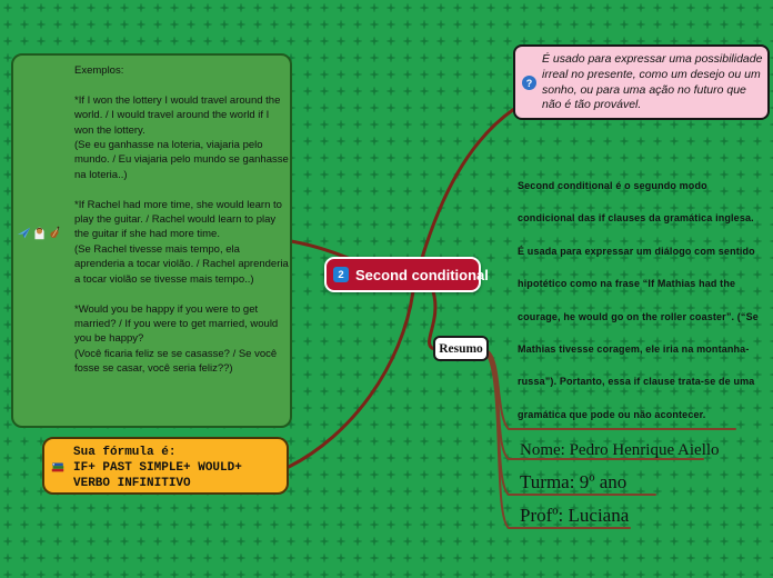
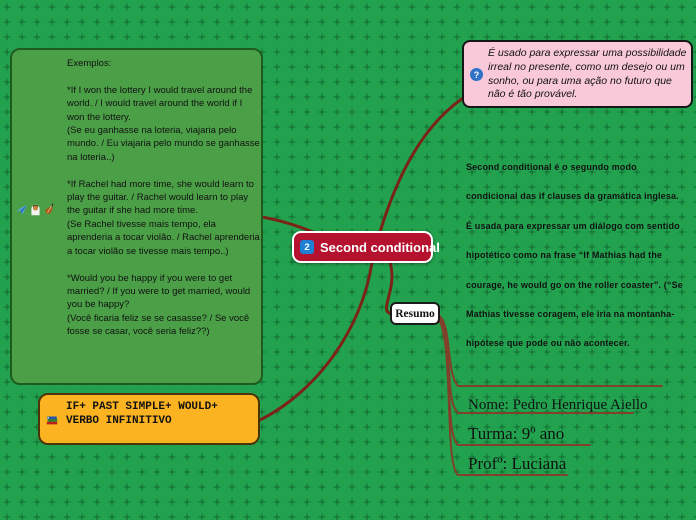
  Exemplos:
  *If I won the lottery I would travel around the world. / I would travel around the world if I won the lottery.
  (Se eu ganhasse na loteria, viajaria pelo mundo. / Eu viajaria pelo mundo se ganhasse na loteria..)
  *If Rachel had more time, she would learn to play the guitar. / Rachel would learn to play the guitar if she had more time.
  (Se Rachel tivesse mais tempo, ela aprenderia a tocar violão. / Rachel aprenderia a tocar violão se tivesse mais tempo..)
  *Would you be happy if you were to get married? / If you were to get married, would you be happy?
  (Você ficaria feliz se se casasse? / Se você fosse se casar, você seria feliz??)
- Sua fórmula é:
  IF+ PAST SIMPLE+ WOULD+
  VERBO INFINITIVO
  2
  Second conditional
  ?
  É usado para expressar uma possibilidade irreal no presente, como um desejo ou um sonho, ou para uma ação no futuro que não é tão provável.
  Second conditional é o segundo modo
  condicional das if clauses da gramática inglesa.
  É usada para expressar um diálogo com sentido
  hipotético como na frase “If Mathias had the
  courage, he would go on the roller coaster”. (“Se
  Mathias tivesse coragem, ele iria na montanha-
- russa”). Portanto, essa if clause trata-se de uma
- gramática que pode ou não acontecer.
+ hipótese que pode ou não acontecer.
  Resumo
  Nome: Pedro Henrique Aiello
  Turma: 9º ano
  Profº: Luciana
